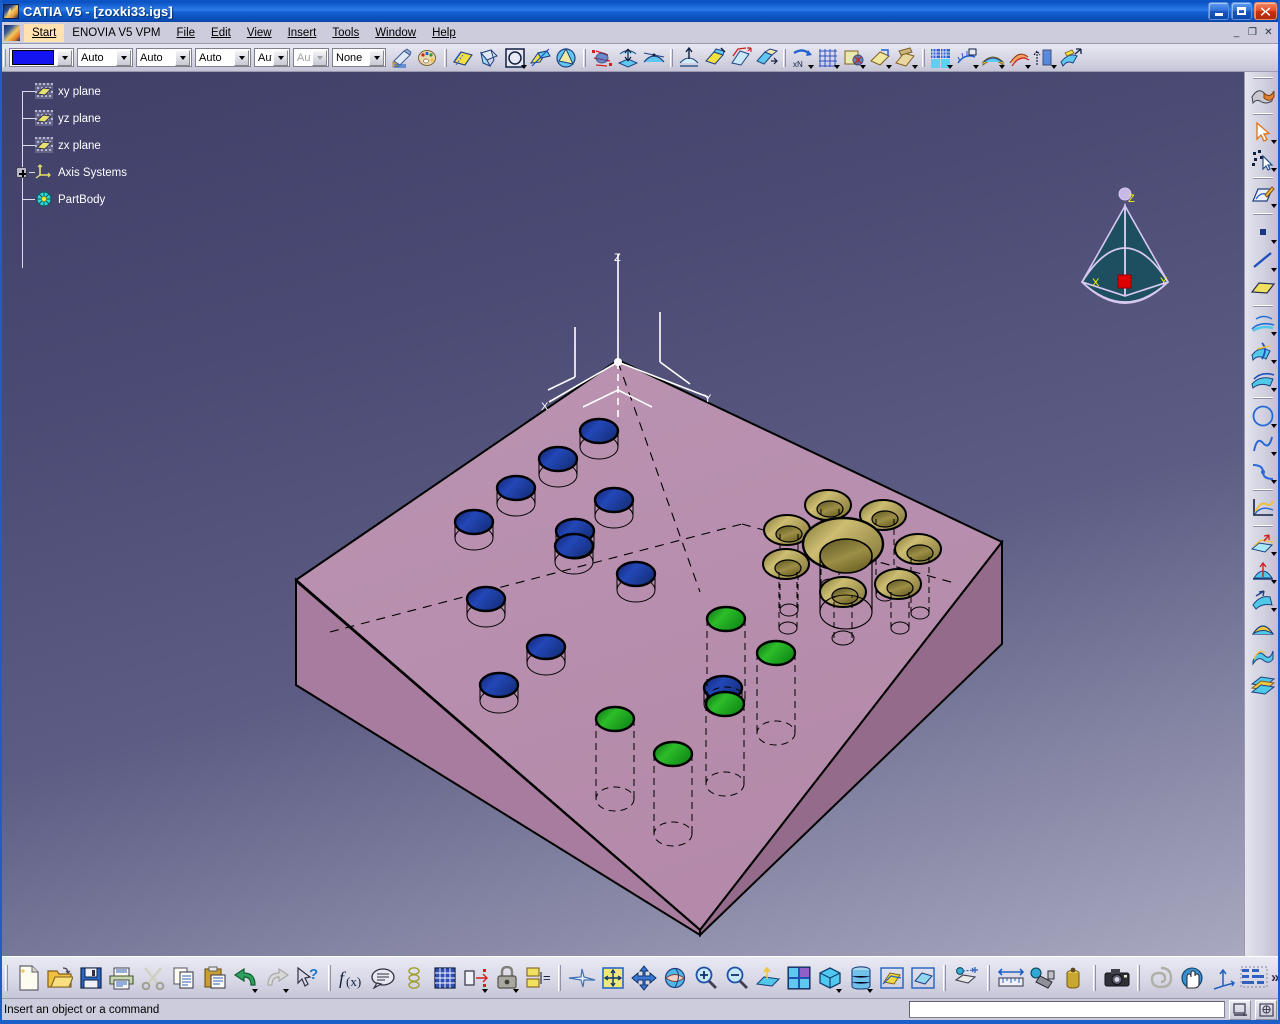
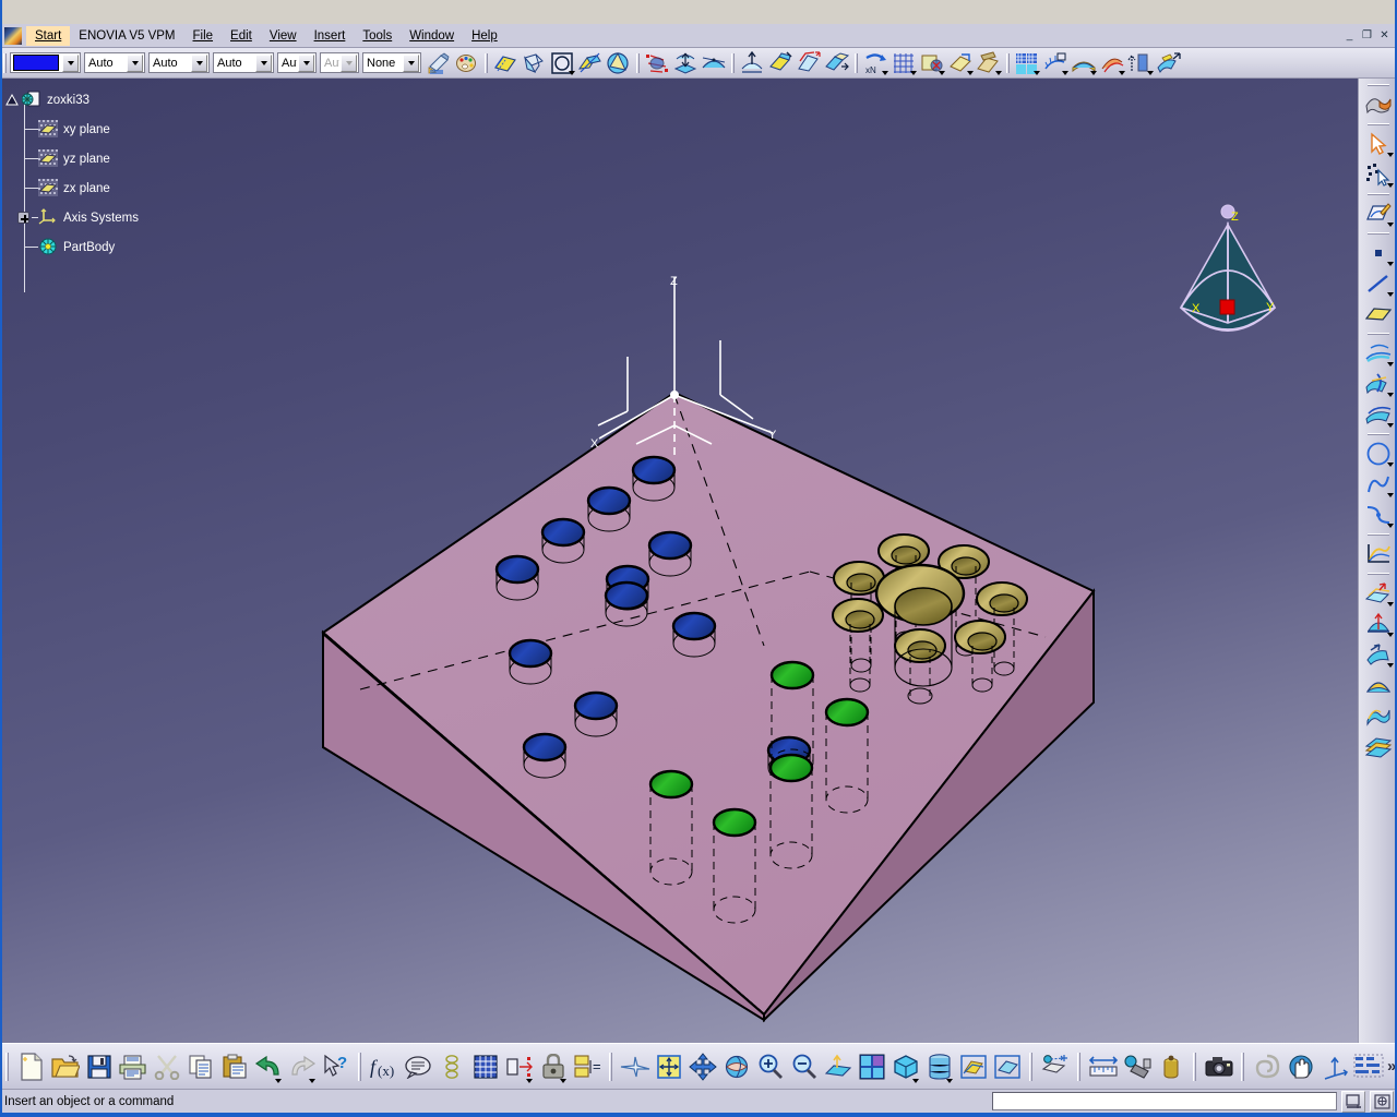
- CATIA V5 - [zoxki33.igs]
  Start
  ENOVIA V5 VPM
  File
  Edit
  View
  Insert
  Tools
  Window
  Help
  _
  ❐
  ✕
  Auto
  Auto
  Auto
  None
  xN
  Z
  X
  Y
  Z
  X
  Y
+ zoxki33
  xy plane
  yz plane
  zx plane
  Axis Systems
  PartBody
  ?
  f
  (x)
  =
  »
  Insert an object or a command
